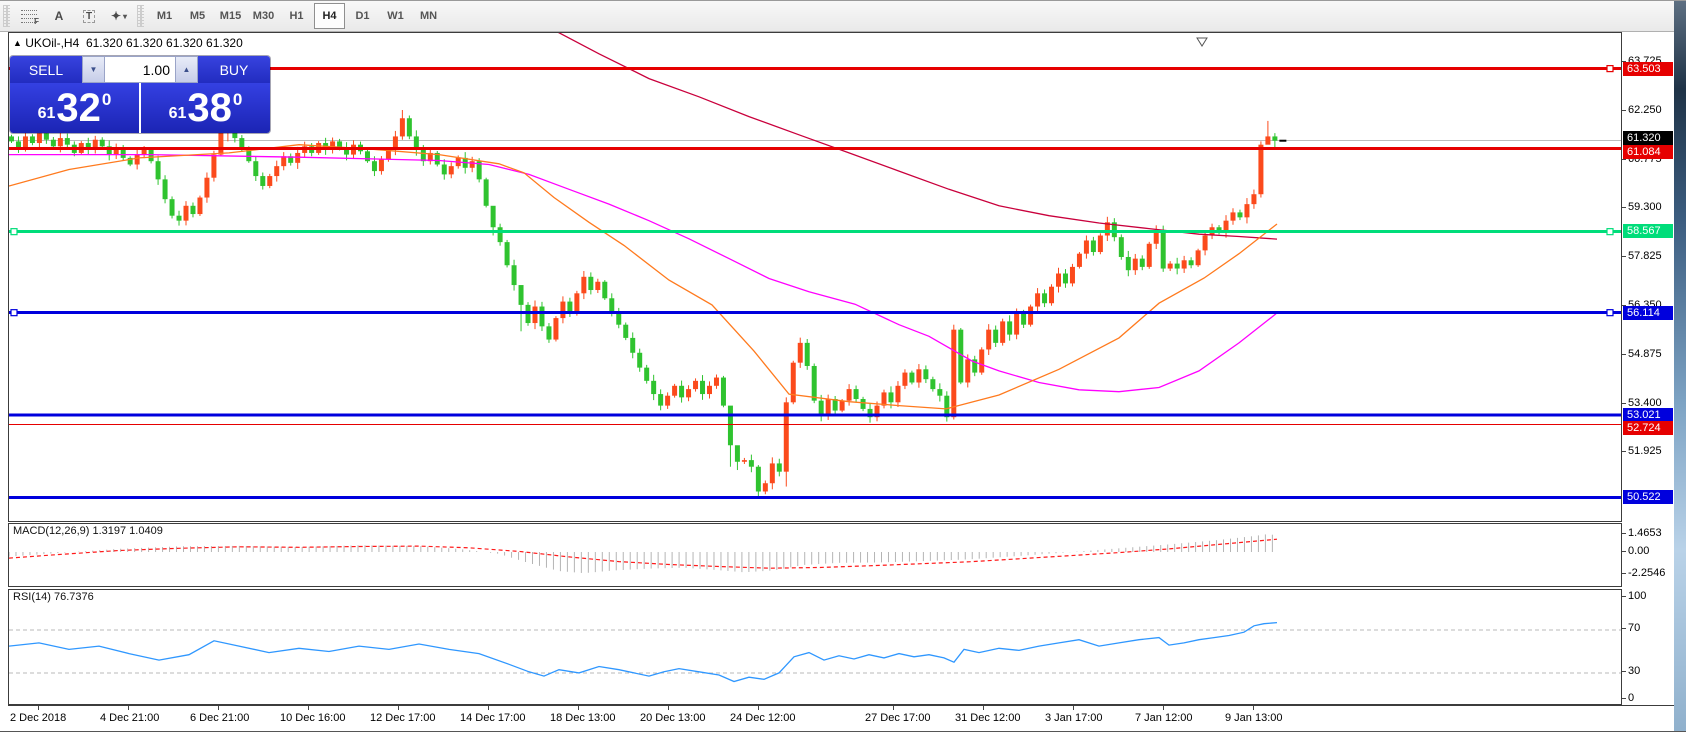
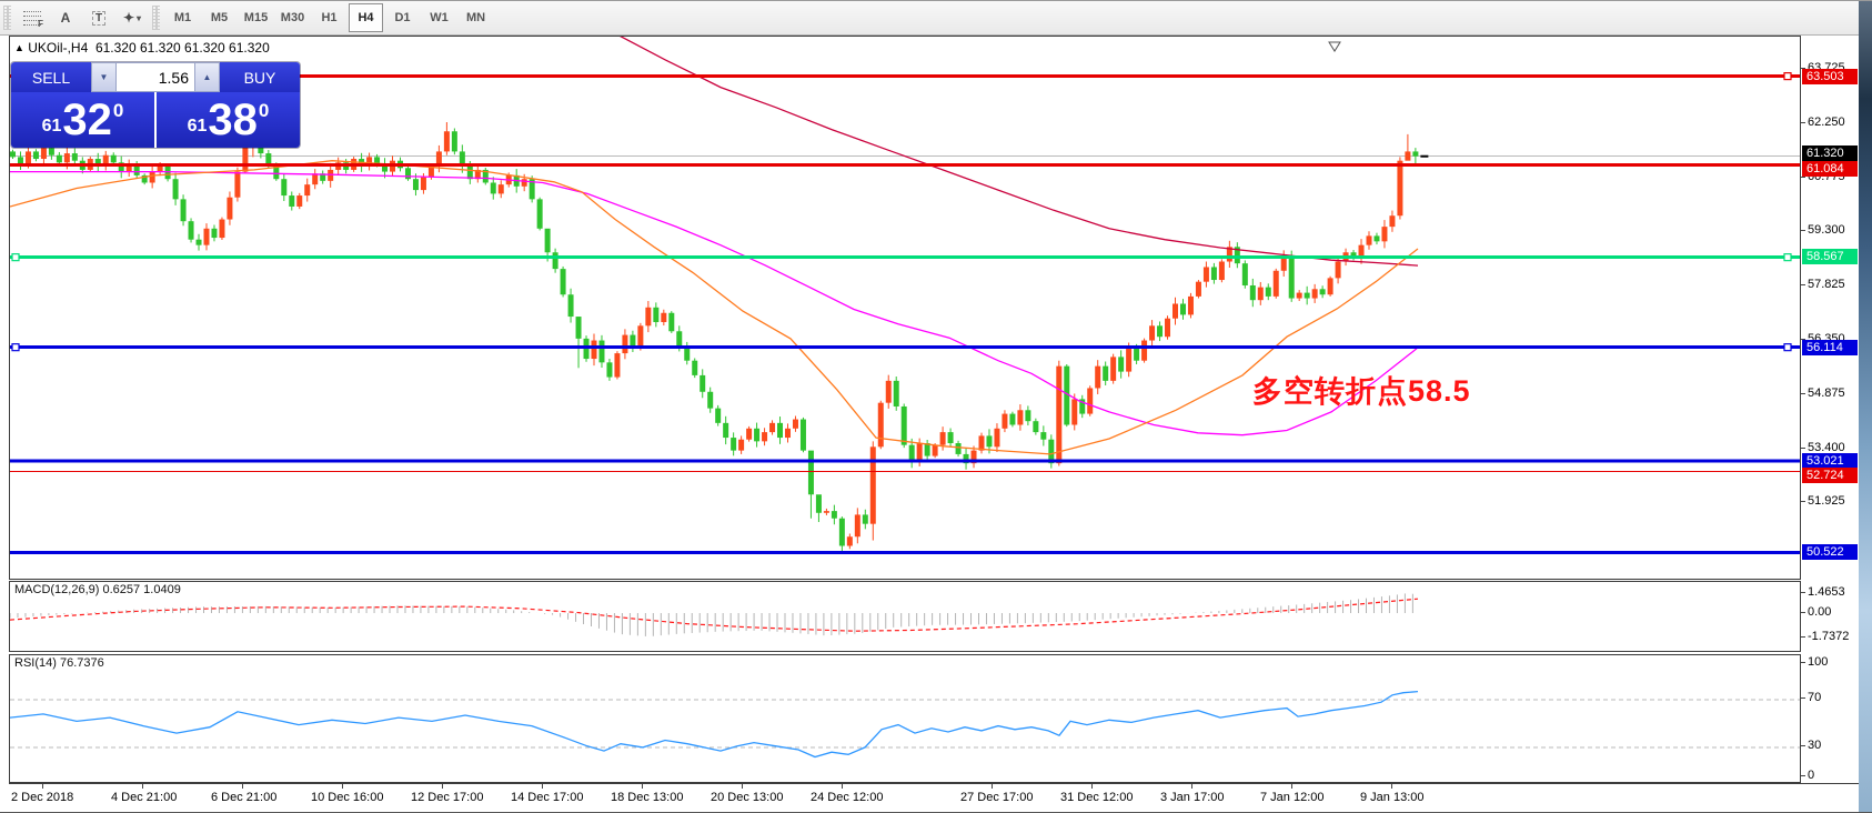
  F
  A
  T
  ✦
  ▾
  M1
  M5
  M15
  M30
  H1
  H4
  D1
  W1
  MN
  ▲ UKOil-,H4 61.320 61.320 61.320 61.320
  SELL
  ▼
- 1.00
+ 1.56
  ▲
  BUY
  61
  32
  0
  61
  38
  0
+ 多空转折点58.5
- MACD(12,26,9) 1.3197 1.0409
+ MACD(12,26,9) 0.6257 1.0409
  RSI(14) 76.7376
  63.725
  62.250
  60.775
  59.300
  57.825
  56.350
  54.875
  53.400
  51.925
  1.4653
  0.00
- -2.2546
+ -1.7372
  100
  70
  30
  0
  63.503
  61.320
  61.084
  58.567
  56.114
  53.021
  52.724
  50.522
  2 Dec 2018
  4 Dec 21:00
  6 Dec 21:00
  10 Dec 16:00
  12 Dec 17:00
  14 Dec 17:00
  18 Dec 13:00
  20 Dec 13:00
  24 Dec 12:00
  27 Dec 17:00
  31 Dec 12:00
  3 Jan 17:00
  7 Jan 12:00
  9 Jan 13:00
